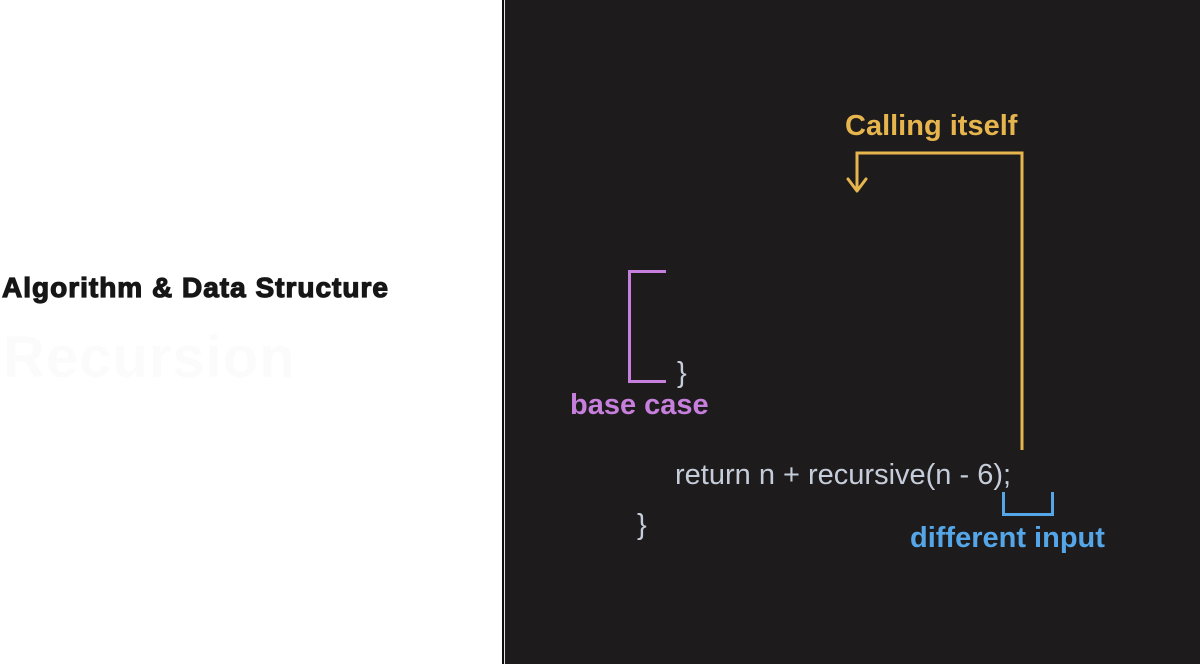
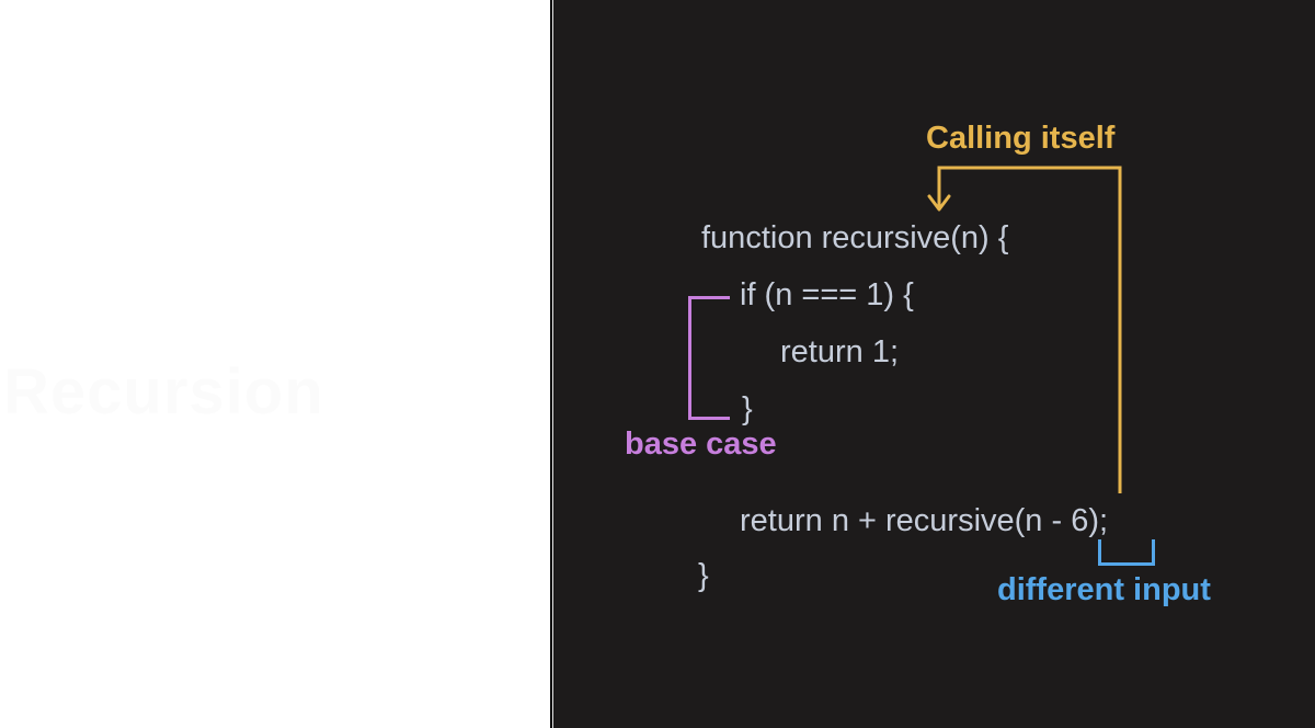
- Algorithm & Data Structure
  Calling itself
+ function recursive(n) {
+ if (n === 1) {
+ return 1;
  }
  return n + recursive(n - 6);
  }
  base case
  different input
